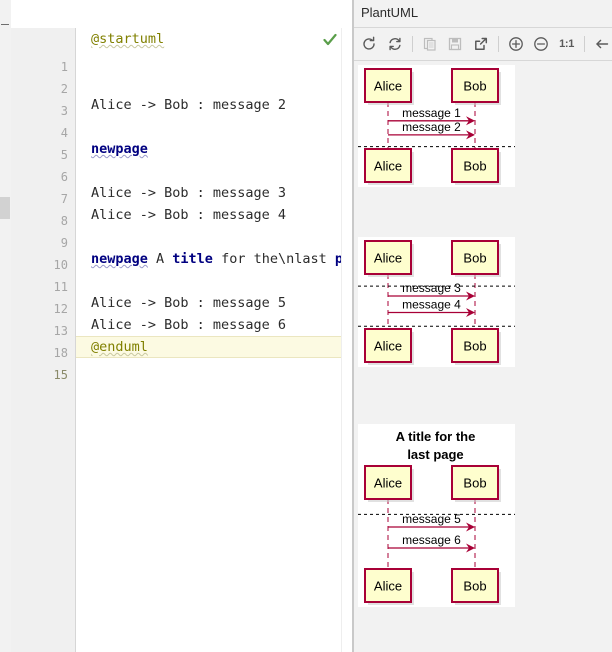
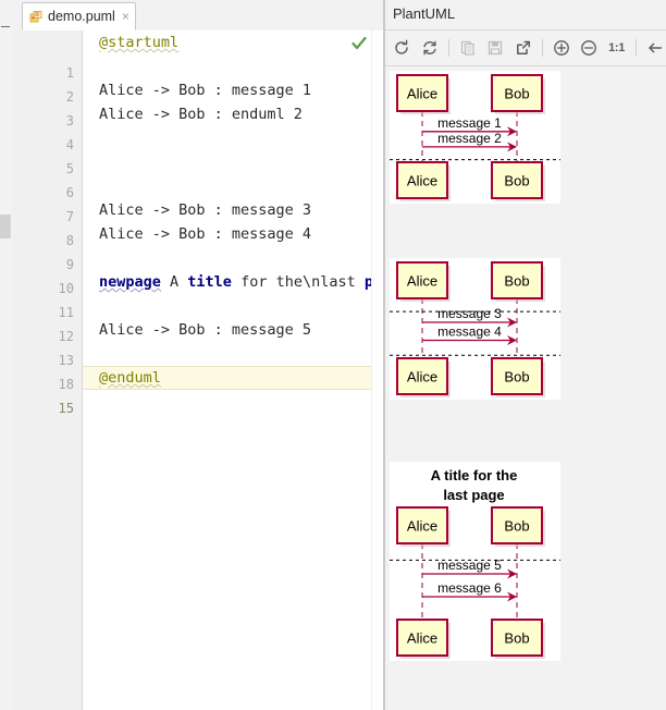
+ demo.puml
+ ×
  1
  2
  3
  4
  5
  6
  7
  8
  9
  10
  11
  12
  13
  18
  15
  @startuml
+ Alice -> Bob : message 1
- Alice -> Bob : message 2
+ Alice -> Bob : enduml 2
- newpage
  Alice -> Bob : message 3
  Alice -> Bob : message 4
  newpage A title for the\nlast p
  Alice -> Bob : message 5
- Alice -> Bob : message 6
  @enduml
  PlantUML
  1:1
  message 1
  message 2
  Alice
  Bob
  Alice
  Bob
  message 3
  message 4
  Alice
  Bob
  Alice
  Bob
  A title for the
  last page
  message 5
  message 6
  Alice
  Bob
  Alice
  Bob
